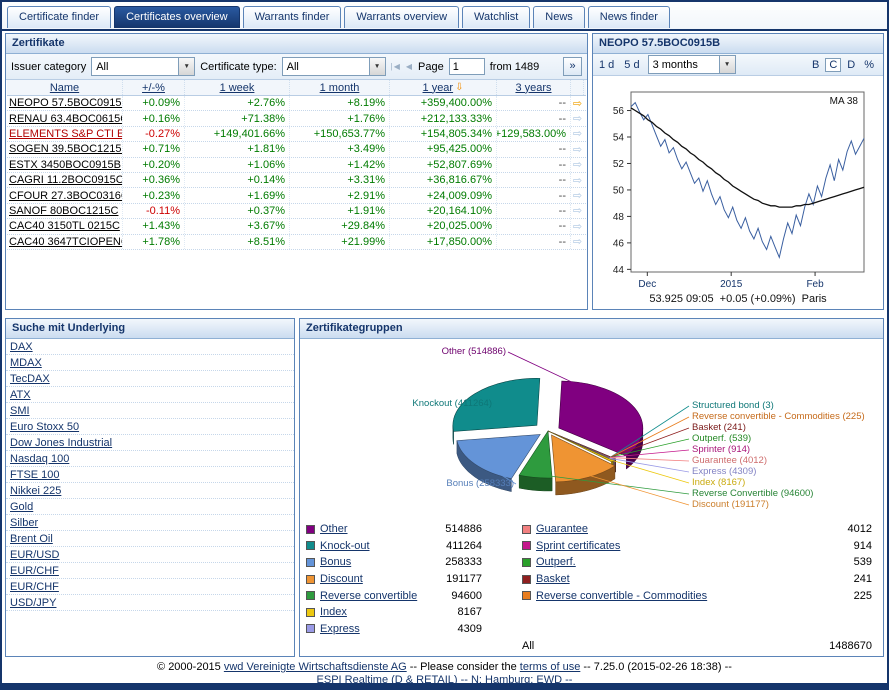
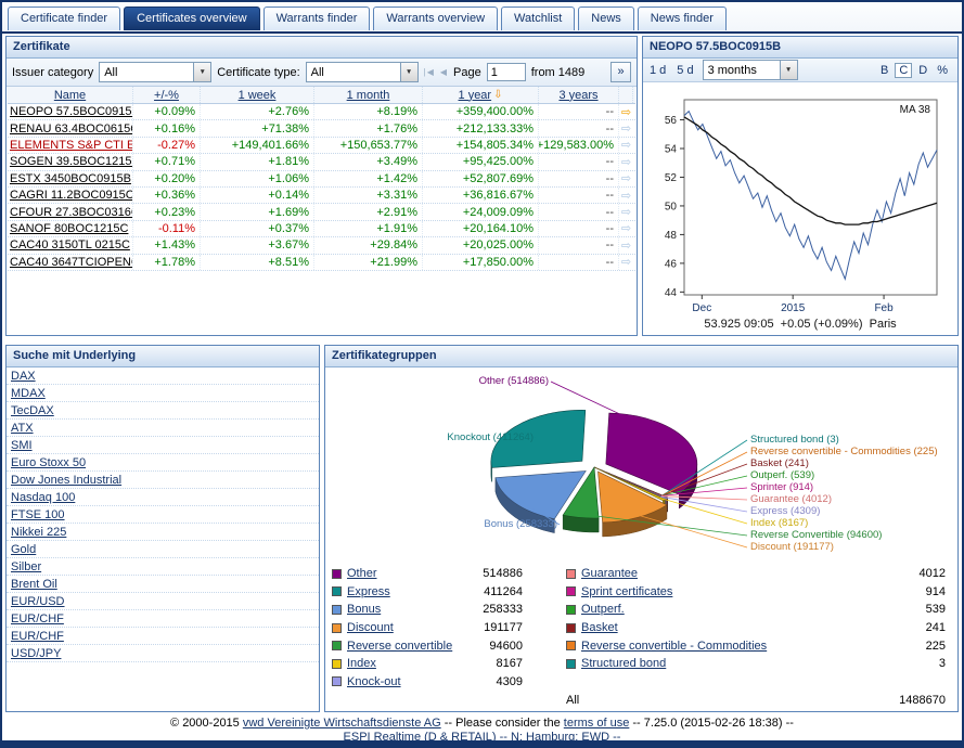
  Certificate finder Certificates overview Warrants finder Warrants overview Watchlist News News finder
  Zertifikate
  Issuer category
  All
  Certificate type:
  All
  |◀
  ◀
  Page
  1
  from 1489
  »
  Name
  +/-%
  1 week
  1 month
  1 year
  ⇩
  3 years
  NEOPO 57.5BOC0915
  +0.09%
  +2.76%
  +8.19%
  +359,400.00%
  --
  ⇨
  RENAU 63.4BOC0615
  +0.16%
  +71.38%
  +1.76%
  +212,133.33%
  --
  ⇨
  ELEMENTS S&P CTI E
  -0.27%
  +149,401.66%
  +150,653.77%
  +154,805.34%
  +129,583.00%
  ⇨
  SOGEN 39.5BOC1215
  +0.71%
  +1.81%
  +3.49%
  +95,425.00%
  --
  ⇨
  ESTX 3450BOC0915B
  +0.20%
  +1.06%
  +1.42%
  +52,807.69%
  --
  ⇨
  CAGRI 11.2BOC0915C
  +0.36%
  +0.14%
  +3.31%
  +36,816.67%
  --
  ⇨
  CFOUR 27.3BOC0316
  +0.23%
  +1.69%
  +2.91%
  +24,009.09%
  --
  ⇨
  SANOF 80BOC1215C
  -0.11%
  +0.37%
  +1.91%
  +20,164.10%
  --
  ⇨
  CAC40 3150TL 0215C
  +1.43%
  +3.67%
  +29.84%
  +20,025.00%
  --
  ⇨
  CAC40 3647TCIOPEN
  +1.78%
  +8.51%
  +21.99%
  +17,850.00%
  --
  ⇨
  NEOPO 57.5BOC0915B
  1 d
  5 d
  3 months
  B
  C
  D
  %
  44
  46
  48
  50
  52
  54
  56
  Dec
  2015
  Feb
  MA 38
  53.925 09:05 +0.05 (+0.09%) Paris
  Suche mit Underlying
  DAX
  MDAX
  TecDAX
  ATX
  SMI
  Euro Stoxx 50
  Dow Jones Industrial
  Nasdaq 100
  FTSE 100
  Nikkei 225
  Gold
  Silber
  Brent Oil
  EUR/USD
  EUR/CHF
  EUR/CHF
  USD/JPY
  Zertifikategruppen
  Other (514886)
  Bonus (258333)
  Knockout (411264)
  Structured bond (3)
  Reverse convertible - Commodities (225)
  Basket (241)
  Outperf. (539)
  Sprinter (914)
  Guarantee (4012)
  Express (4309)
  Index (8167)
  Reverse Convertible (94600)
  Discount (191177)
  Other
  514886
- Knock-out
+ Express
  411264
  Bonus
  258333
  Discount
  191177
  Reverse convertible
  94600
  Index
  8167
- Express
+ Knock-out
  4309
  Guarantee
  4012
  Sprint certificates
  914
  Outperf.
  539
  Basket
  241
  Reverse convertible - Commodities
  225
+ Structured bond
+ 3
  All
  1488670
  © 2000-2015 vwd Vereinigte Wirtschaftsdienste AG -- Please consider the terms of use -- 7.25.0 (2015-02-26 18:38) --
  ESPI Realtime (D & RETAIL) -- N: Hamburg: EWD --
